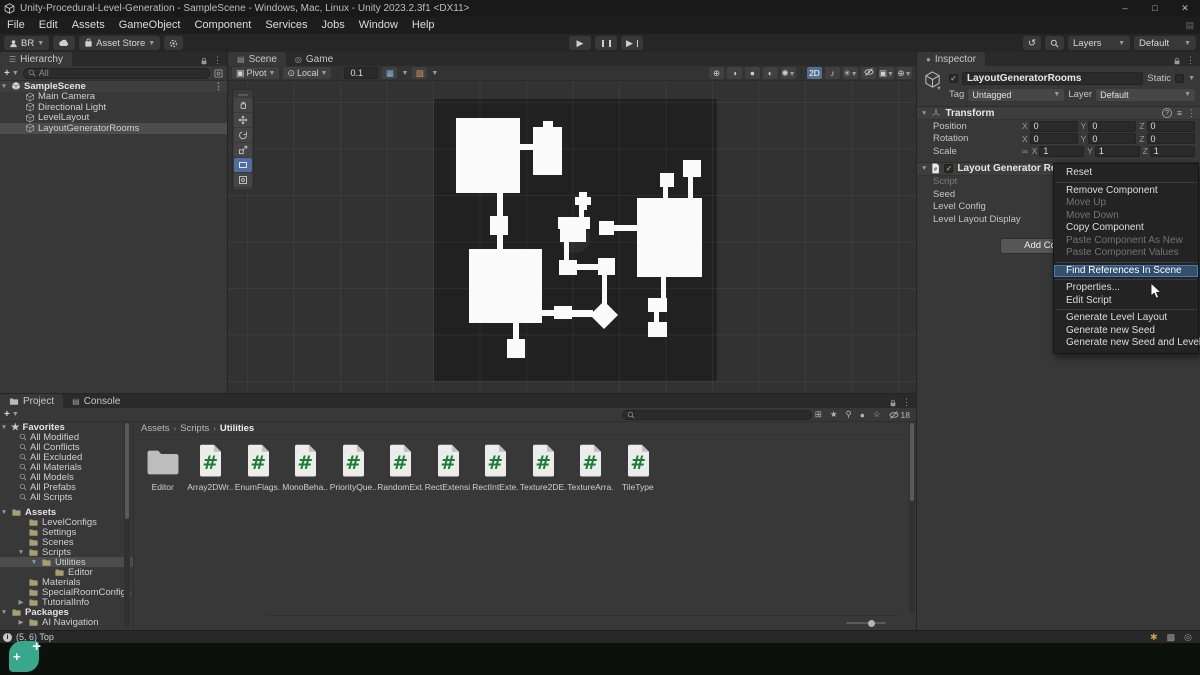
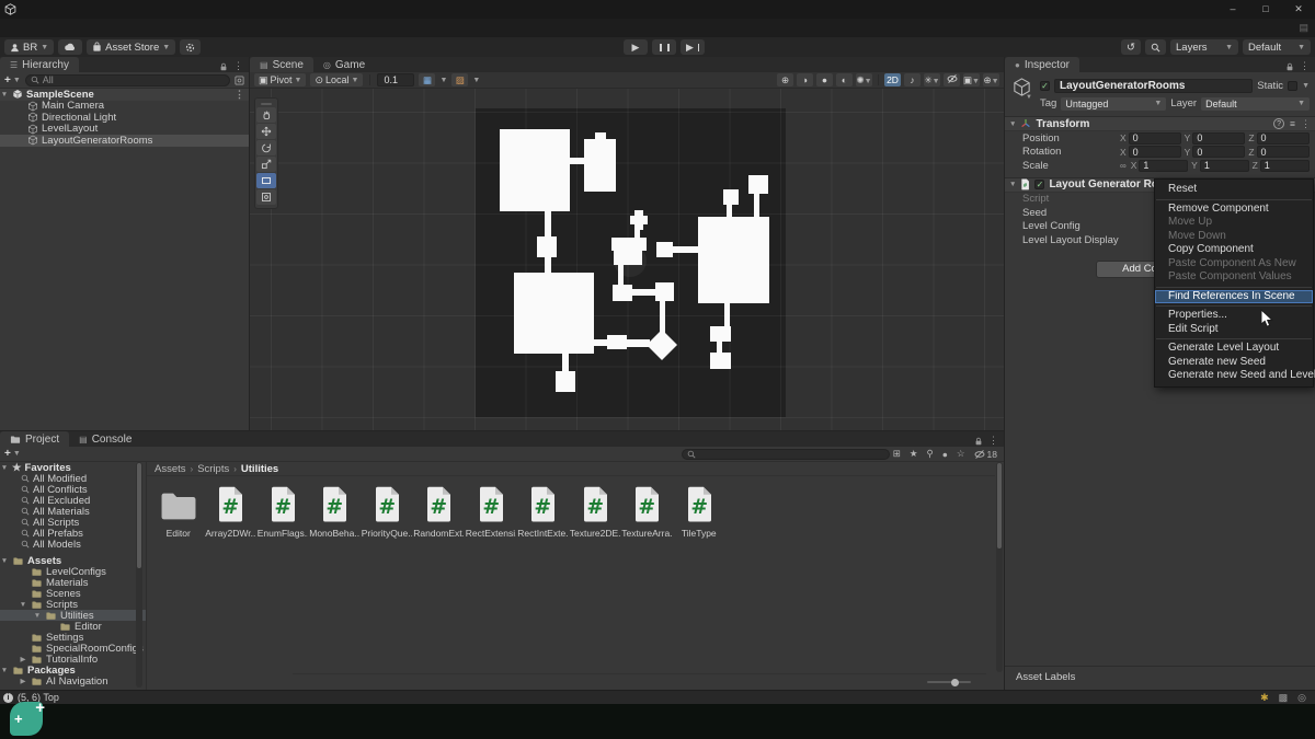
- Unity-Procedural-Level-Generation - SampleScene - Windows, Mac, Linux - Unity 2023.2.3f1 <DX11>
  –
  □
  ✕
- File Edit Assets GameObject Component Services Jobs Window Help
  ▤
  BR
  Asset Store
  ▶
  ▶
  ↺
  Layers
  Default
  ☰
  Hierarchy
  ⋮
  +
  All
  SampleScene
  ⋮
  Main Camera
  Directional Light
  LevelLayout
  LayoutGeneratorRooms
  ▤
  Scene
  ◎
  Game
  ▣
  Pivot
  ⊙
  Local
  0.1
  ▦
  ▨
  ⊕
  ◑
  ●
  ◐
  2D
  ♪
  ●
  Inspector
  ⋮
  ✓
  LayoutGeneratorRooms
  Static
  Tag
  Untagged
  Layer
  Default
  Transform
  ≡
  ⋮
  Position
  X
  0
  Y
  0
  Z
  0
  Rotation
  X
  0
  Y
  0
  Z
  0
  Scale
  ∞
  X
  1
  Y
  1
  Z
  1
  ✓
  Layout Generator R
  Script
  Seed
  Level Config
  Level Layout Display
+ Asset Labels
  Project
  ▤
  Console
  ⋮
  +
  ⊞
  ★
  ⚲
  ●
  ☆
  18
  ★
  Favorites
  All Modified
  All Conflicts
  All Excluded
  All Materials
- All Models
+ All Scripts
  All Prefabs
- All Scripts
+ All Models
  Assets
  LevelConfigs
- Settings
+ Materials
  Scenes
  Scripts
  Utilities
  Editor
- Materials
+ Settings
  SpecialRoomConfi
  TutorialInfo
  Packages
  AI Navigation
  Assets
  ›
  Scripts
  ›
  Utilities
  Editor
  #
  Array2DWr..
  #
  EnumFlags.
  #
  MonoBeha..
  #
  PriorityQue.
  #
  RandomExt.
  #
  RectExtensi
  #
  RectIntExte.
  #
  Texture2DE.
  #
  TextureArra.
  #
  TileType
  (5, 6) Top
  ✱
  ▩
  ◎
  +
  +
  Reset
  Remove Component
  Move Up
  Move Down
  Copy Component
  Paste Component As New
  Paste Component Values
  Find References In Scene
  Properties...
  Edit Script
  Generate Level Layout
  Generate new Seed
  Generate new Seed and Leve
